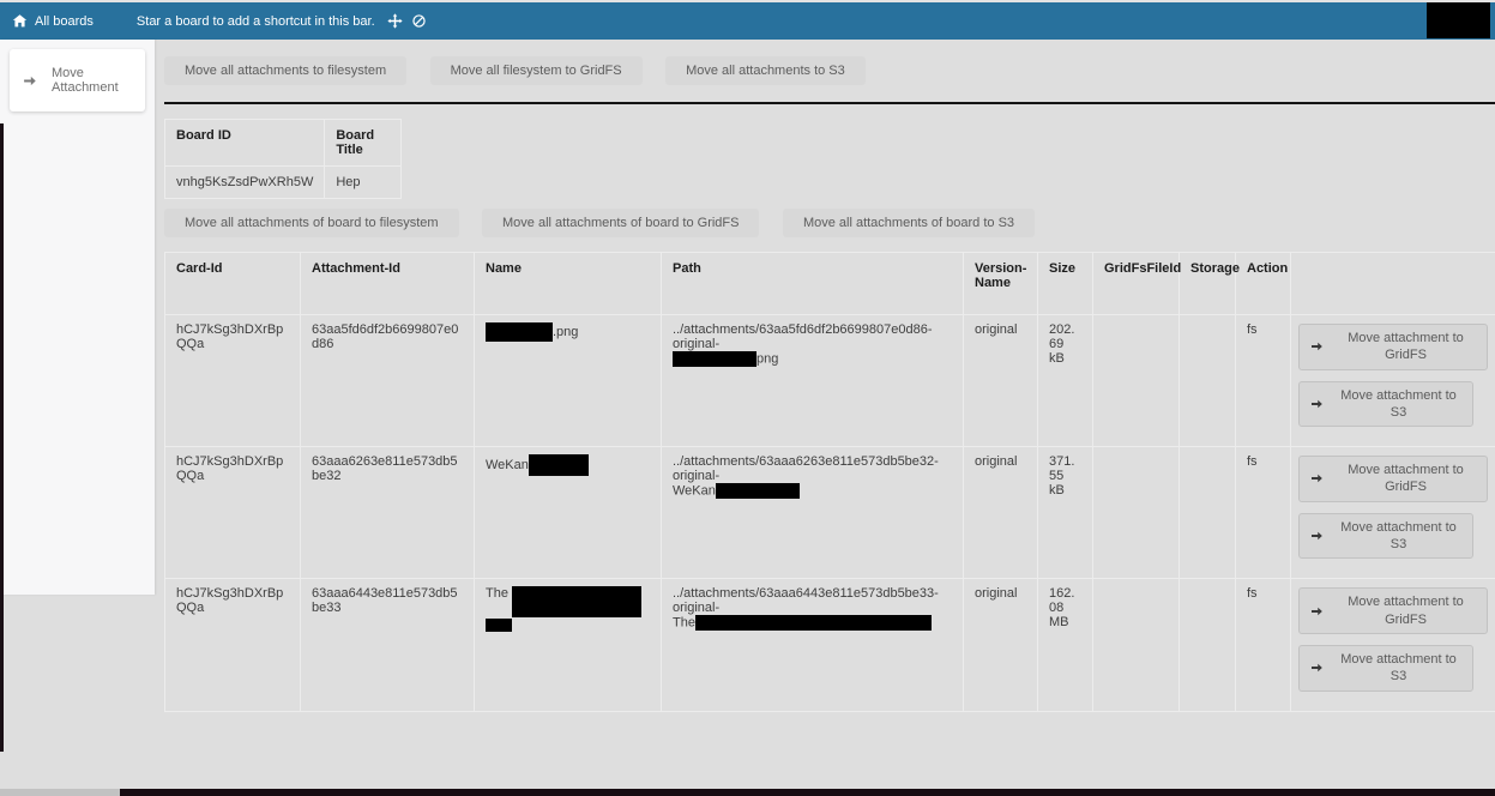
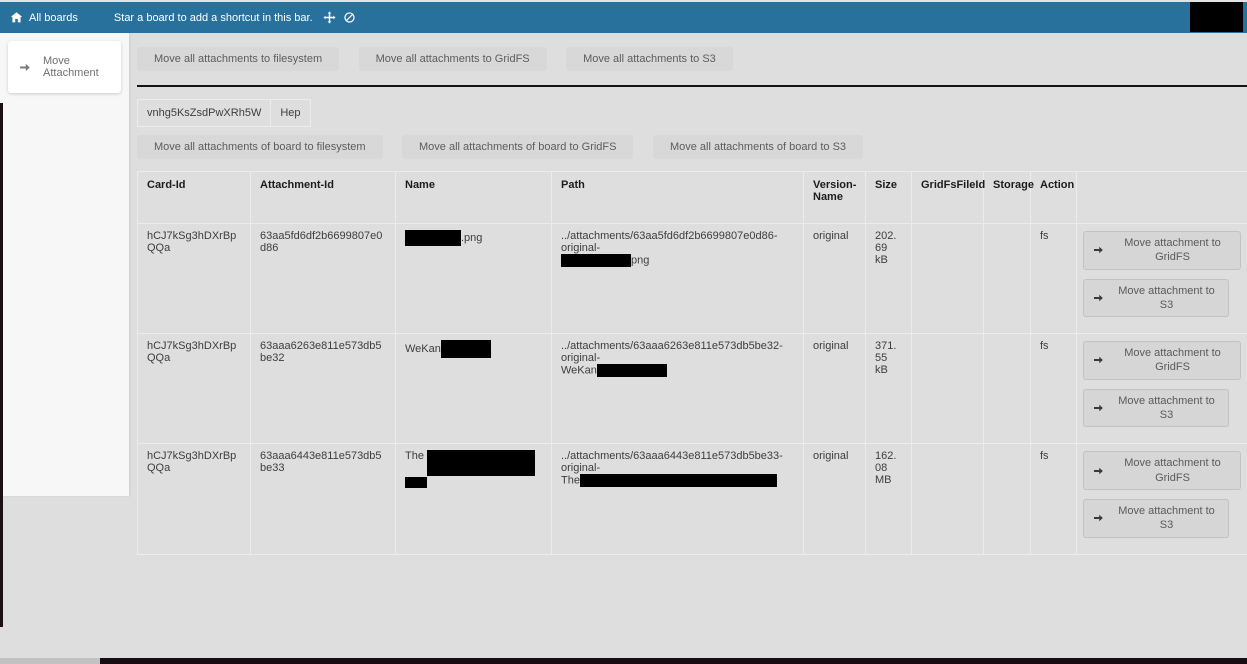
  All boards
  Star a board to add a shortcut in this bar.
  Move Attachment
- Move all attachments to filesystem Move all filesystem to GridFS Move all attachments to S3
+ Move all attachments to filesystem Move all attachments to GridFS Move all attachments to S3
- Board ID	Board Title
  vnhg5KsZsdPwXRh5W	Hep
  Move all attachments of board to filesystem Move all attachments of board to GridFS Move all attachments of board to S3
  Card-Id	Attachment-Id	Name	Path	Version-Name	Size	GridFsFileId	Storage	Action
  hCJ7kSg3hDXrBpQQa	63aa5fd6df2b6699807e0d86	.png	../attachments/63aa5fd6df2b6699807e0d86-original-png	original	202.69 kB			fs	Move attachment to GridFS Move attachment to S3
  hCJ7kSg3hDXrBpQQa	63aaa6263e811e573db5be32	WeKan	../attachments/63aaa6263e811e573db5be32-original-WeKan	original	371.55 kB			fs	Move attachment to GridFS Move attachment to S3
  hCJ7kSg3hDXrBpQQa	63aaa6443e811e573db5be33	The	../attachments/63aaa6443e811e573db5be33-original-The	original	162.08 MB			fs	Move attachment to GridFS Move attachment to S3
